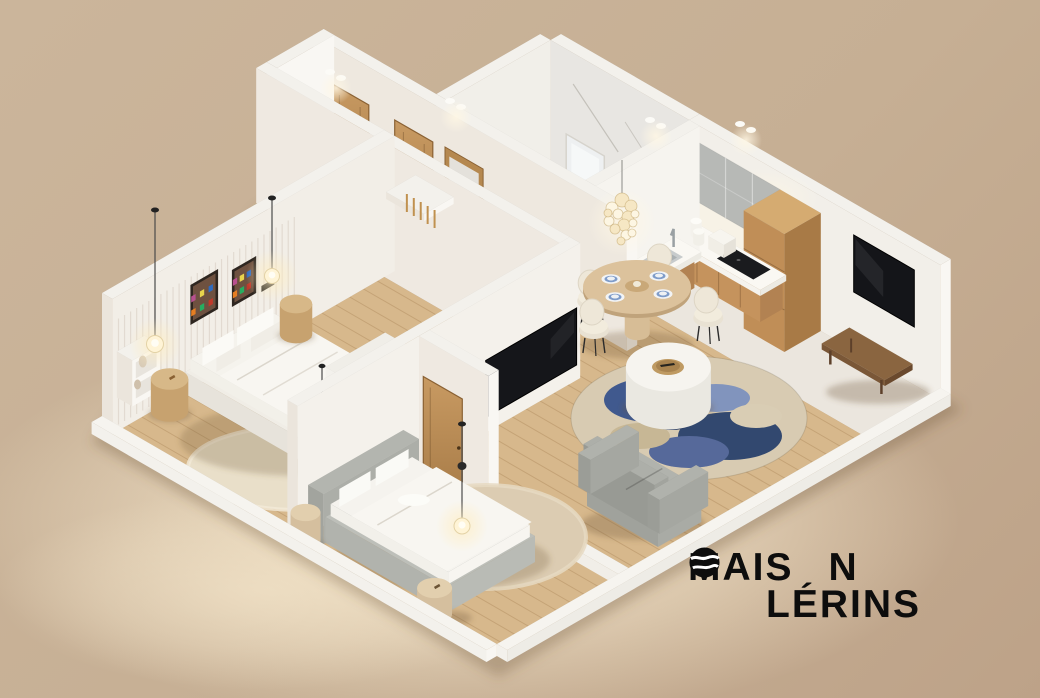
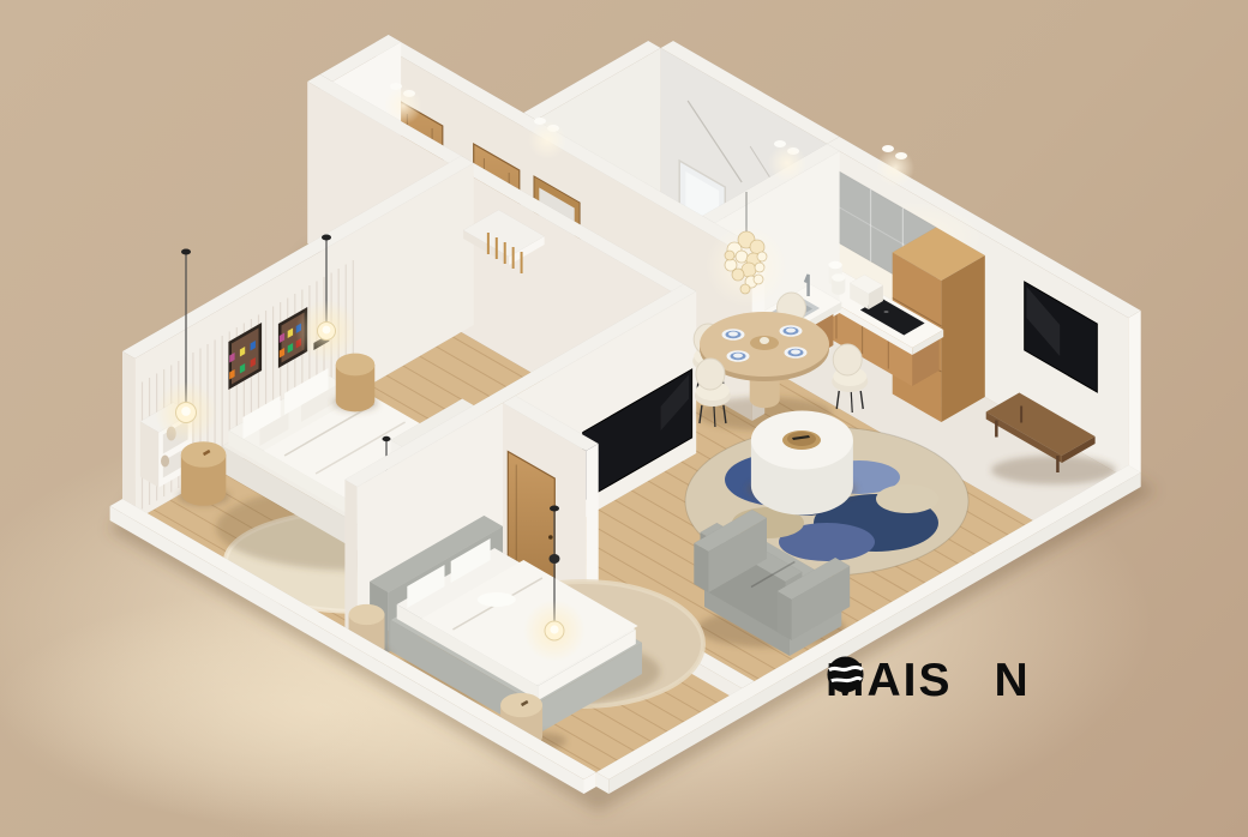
  AIS N
- LÉRINS
